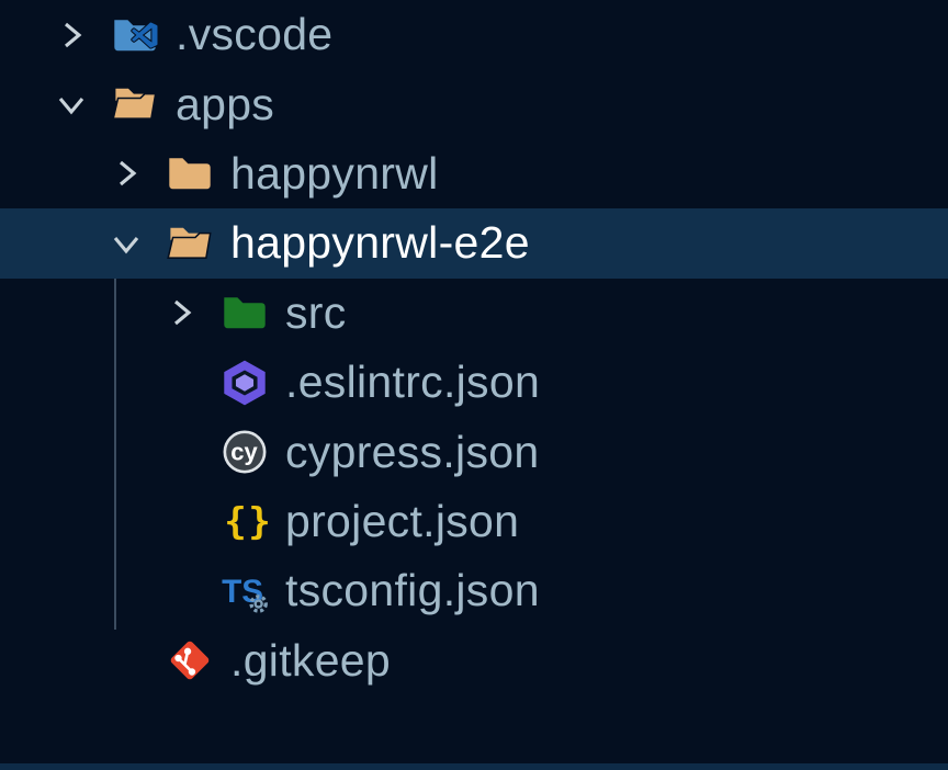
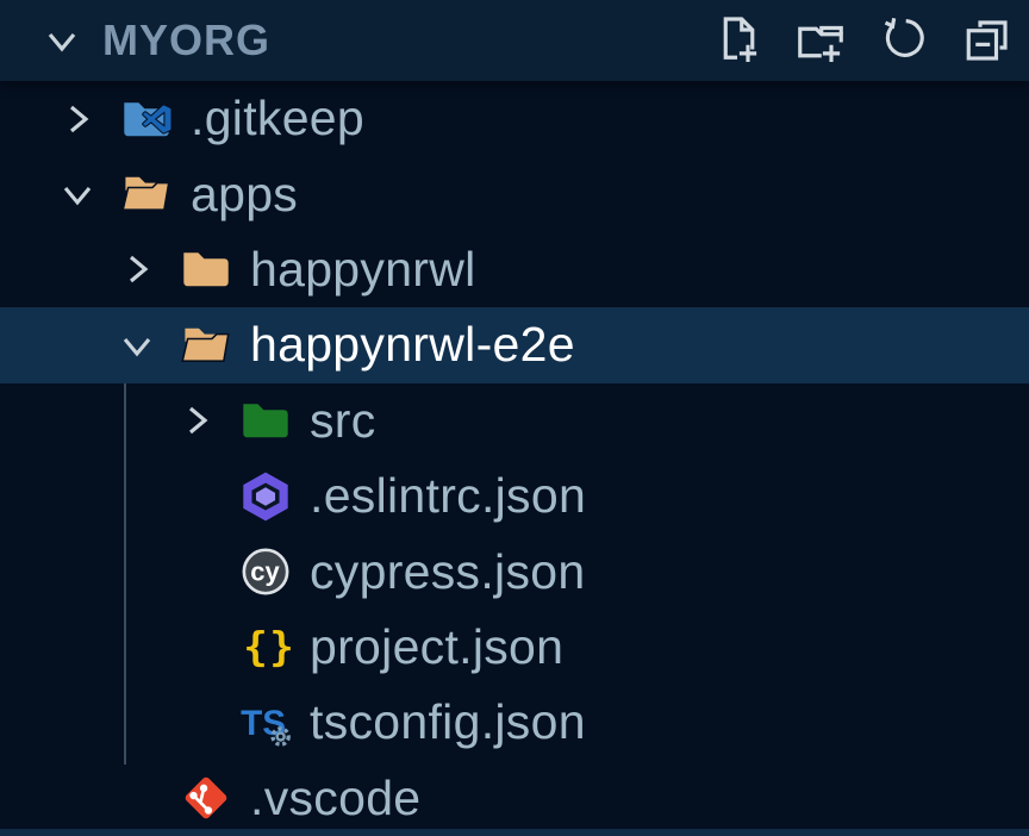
+ MYORG
- .vscode
+ .gitkeep
  apps
  happynrwl
  happynrwl-e2e
  src
  .eslintrc.json
  cy
  cypress.json
  {
  }
  project.json
  TS
  tsconfig.json
- .gitkeep
+ .vscode
